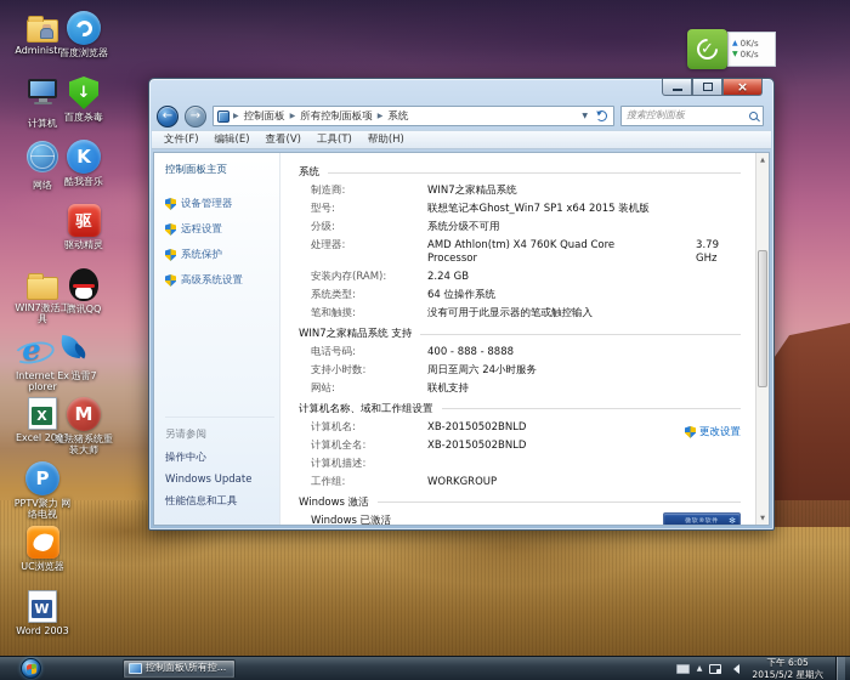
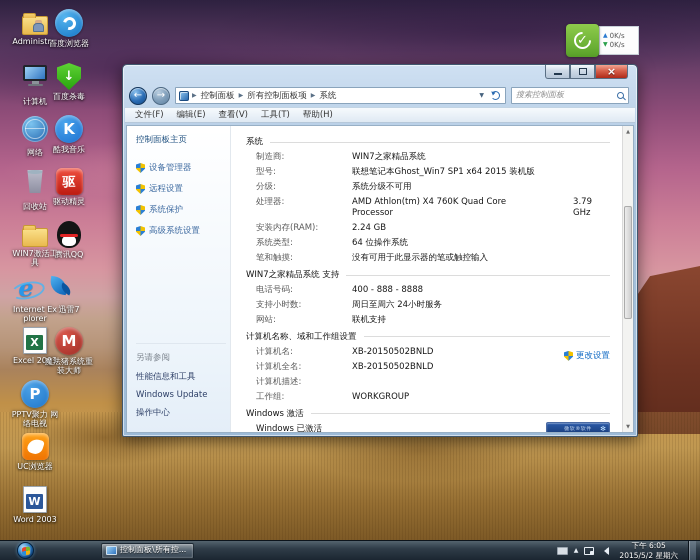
  Administr...
  百度浏览器
  计算机
  ↓
  百度杀毒
  网络
  K
  酷我音乐
+ 回收站
  驱
  驱动精灵
  WIN7激活工具
  腾讯QQ
  e
  Internet Explorer
  迅雷7
  X
  Excel 2003
  M
  魔法猪系统重装大师
  P
  PPTV聚力 网络电视
  UC浏览器
  W
  Word 2003
  ✓
  0K/s
  0K/s
  ←
  →
  控制面板
  所有控制面板项
  系统
  搜索控制面板
  文件(F)
  编辑(E)
  查看(V)
  工具(T)
  帮助(H)
  控制面板主页
  设备管理器
  远程设置
  系统保护
  高级系统设置
  另请参阅
- 操作中心
+ 性能信息和工具
  Windows Update
- 性能信息和工具
+ 操作中心
  系统
  制造商:
  WIN7之家精品系统
  型号:
  联想笔记本Ghost_Win7 SP1 x64 2015 装机版
  分级:
  系统分级不可用
  处理器:
  AMD Athlon(tm) X4 760K Quad Core Processor
  3.79 GHz
  安装内存(RAM):
  2.24 GB
  系统类型:
  64 位操作系统
  笔和触摸:
  没有可用于此显示器的笔或触控输入
  WIN7之家精品系统 支持
  电话号码:
  400 - 888 - 8888
  支持小时数:
  周日至周六 24小时服务
  网站:
  联机支持
  计算机名称、域和工作组设置
  更改设置
  计算机名:
  XB-20150502BNLD
  计算机全名:
  XB-20150502BNLD
  计算机描述:
  工作组:
  WORKGROUP
  Windows 激活
  Windows 已激活
  ✻
  控制面板\所有控...
  下午 6:05
  2015/5/2 星期六
